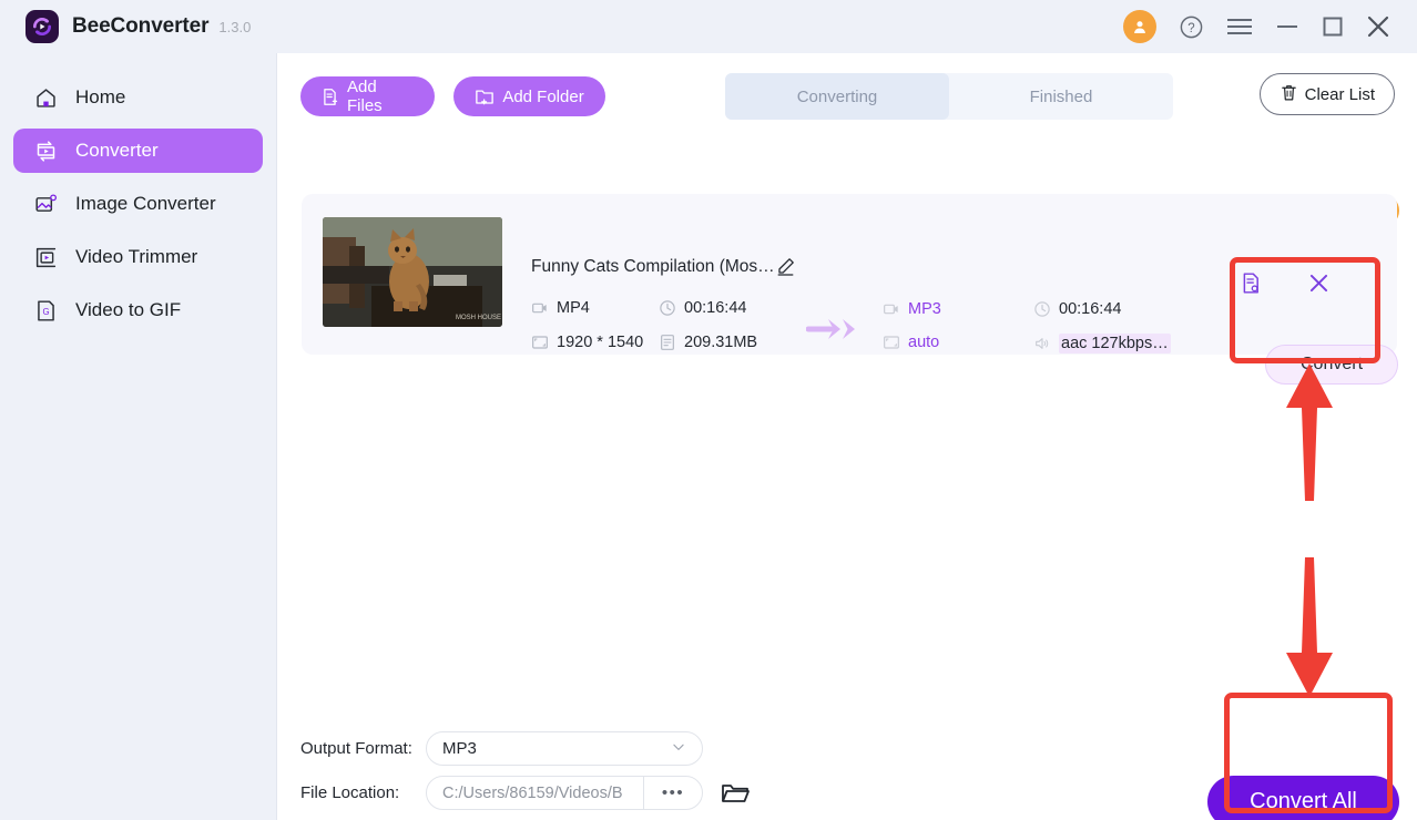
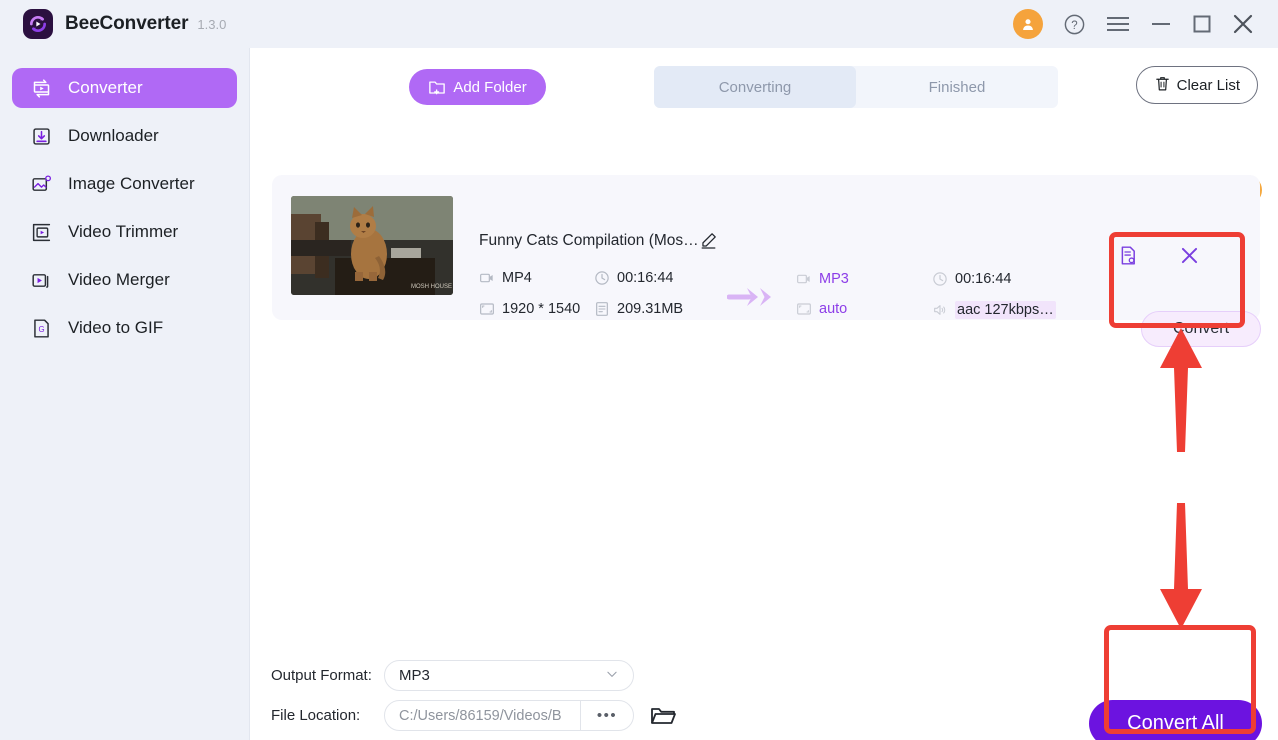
  BeeConverter
  1.3.0
  ?
- Home
  Converter
+ Downloader
  Image Converter
  Video Trimmer
+ Video Merger
  G
  Video to GIF
- Add Files
  Add Folder
  Converting
  Finished
  Clear List
  Funny Cats Compilation (Mos…
  MP4
  00:16:44
  1920 * 1540
  209.31MB
  MP3
  00:16:44
  auto
  aac 127kbps…
  Convert
  Output Format:
  MP3
  File Location:
  C:/Users/86159/Videos/B
  •••
  Convert All
